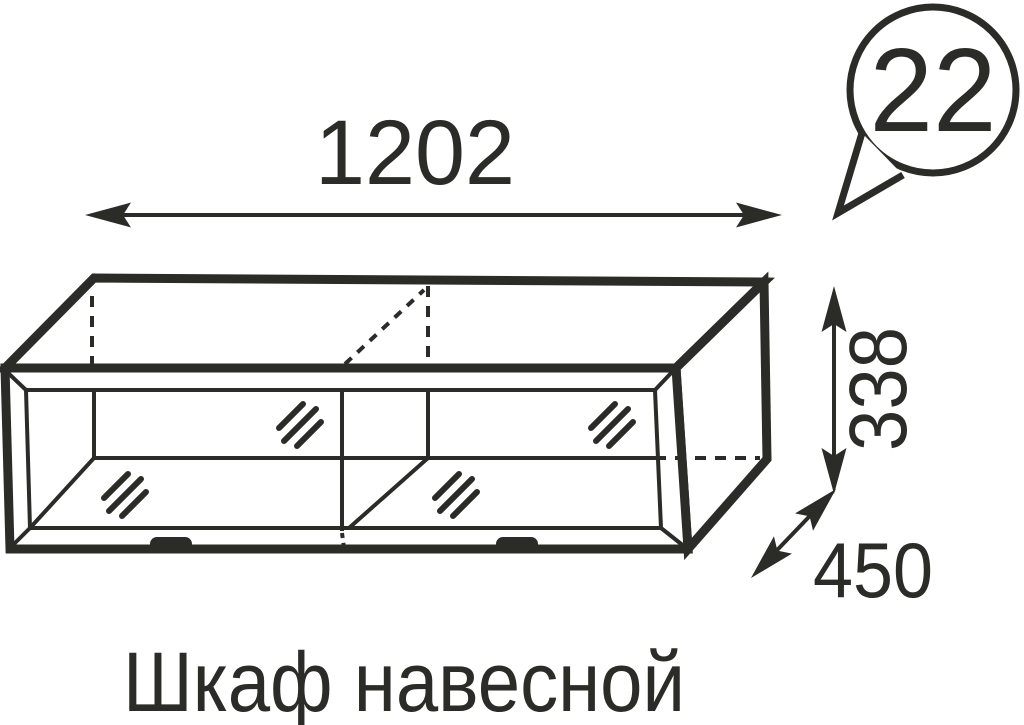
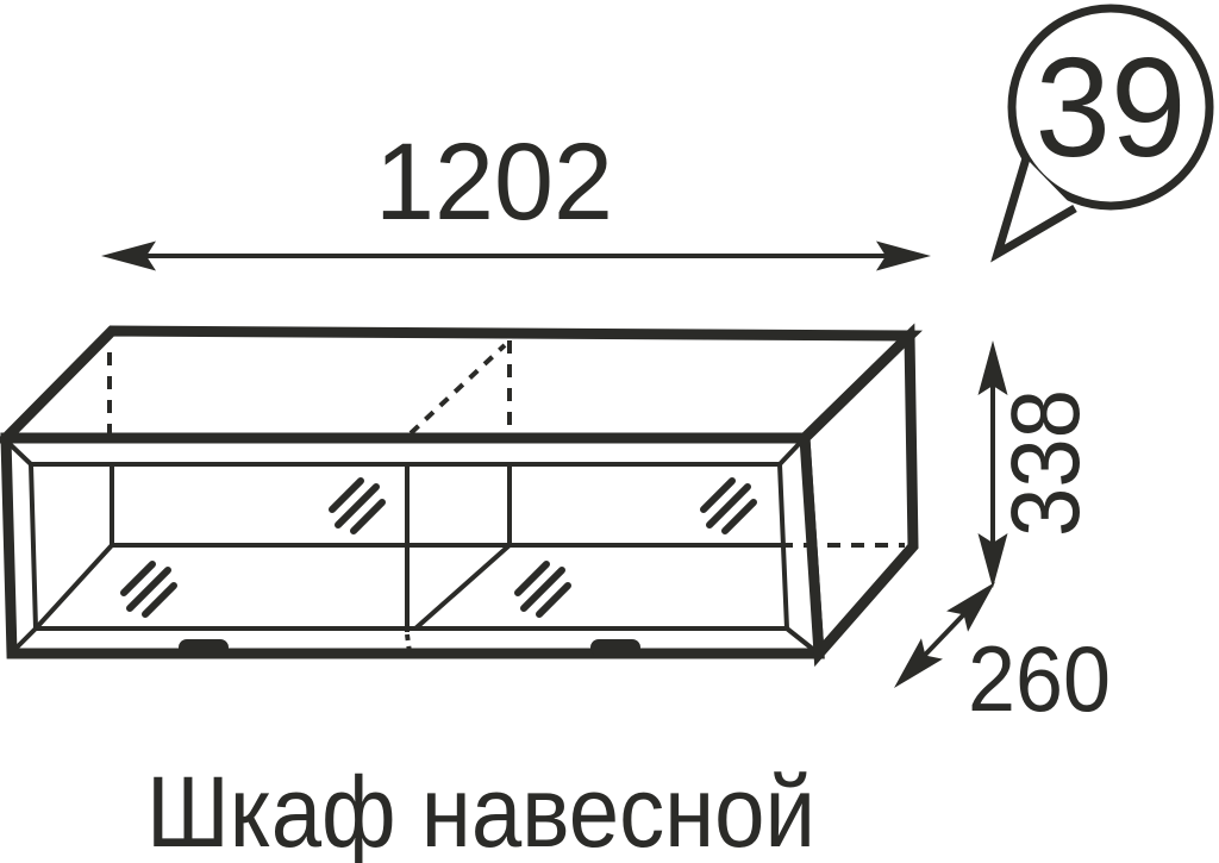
  1202
- 450
+ 260
- 22
+ 39
  Шкаф навесной
